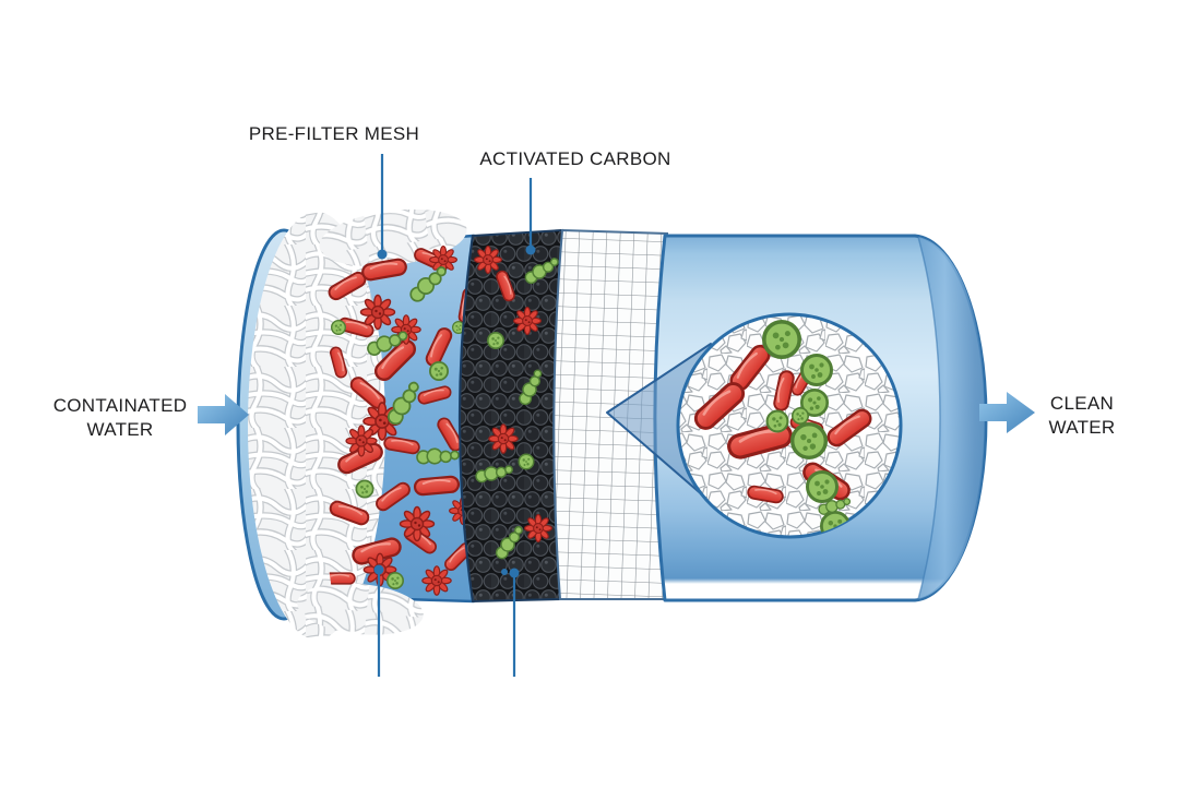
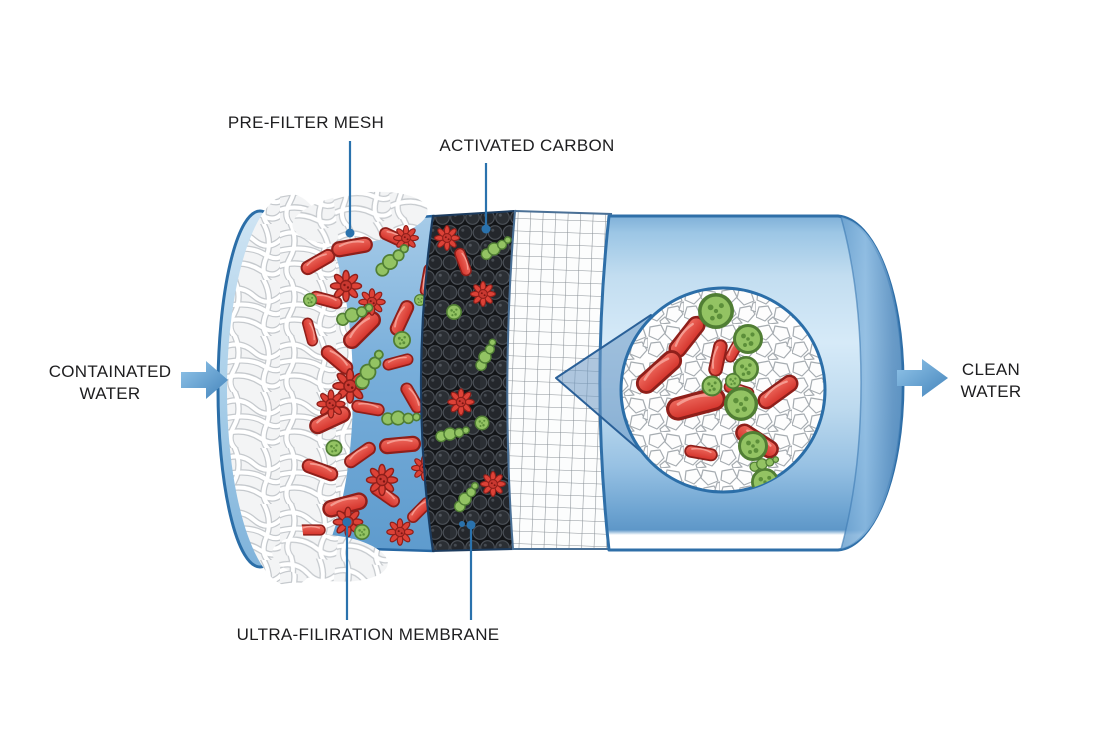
  PRE-FILTER MESH
  ACTIVATED CARBON
  CONTAINATED
  WATER
  CLEAN
  WATER
+ ULTRA-FILIRATION MEMBRANE
